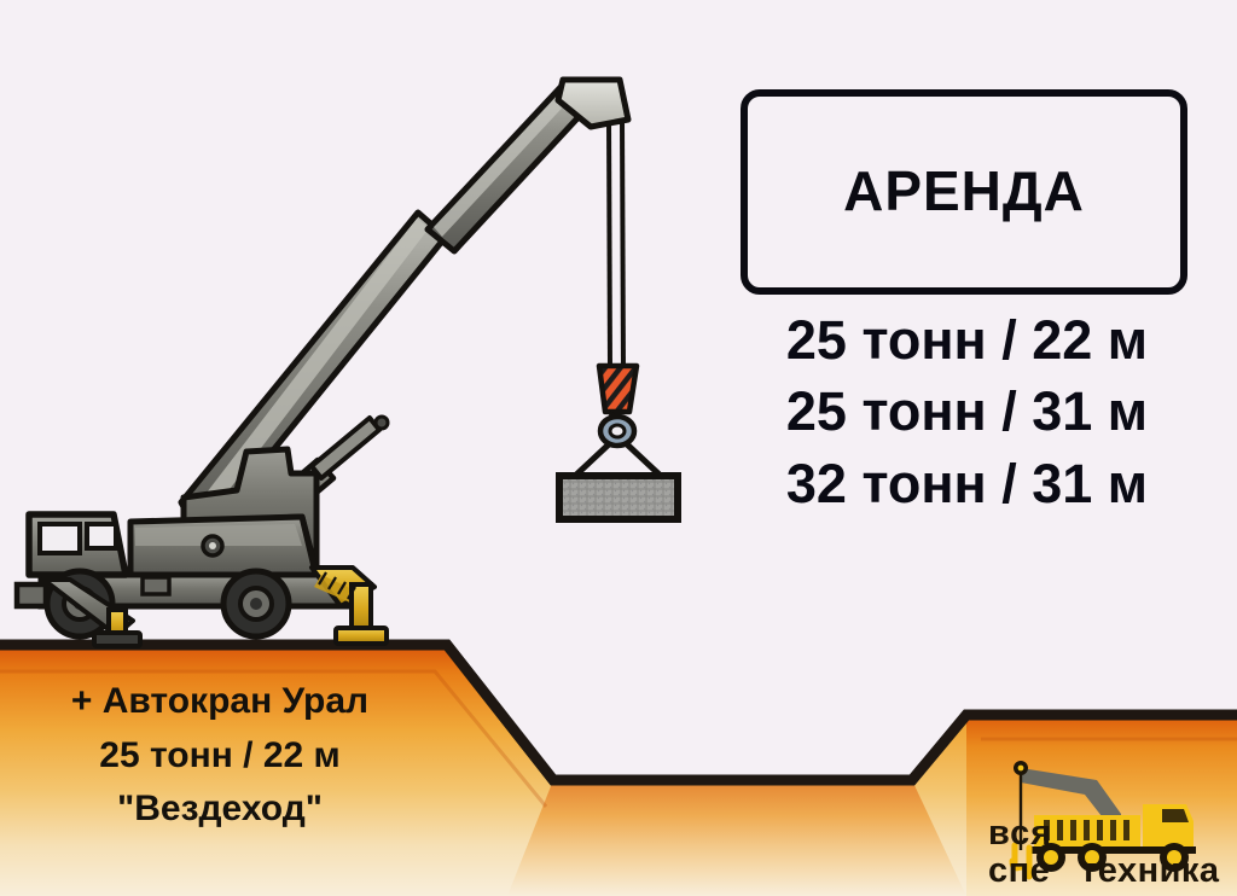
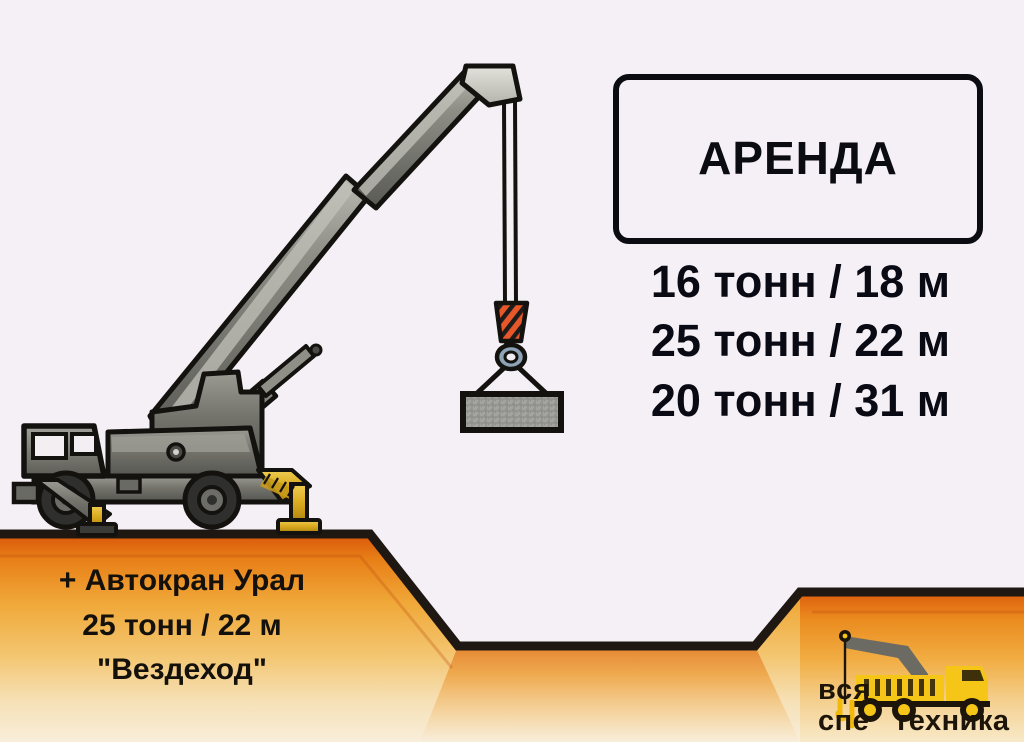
  АРЕНДА
+ 16 тонн / 18 м
  25 тонн / 22 м
- 25 тонн / 31 м
- 32 тонн / 31 м
+ 20 тонн / 31 м
  + Автокран Урал
  25 тонн / 22 м
  "Вездеход"
  вся
  спе
  техника
